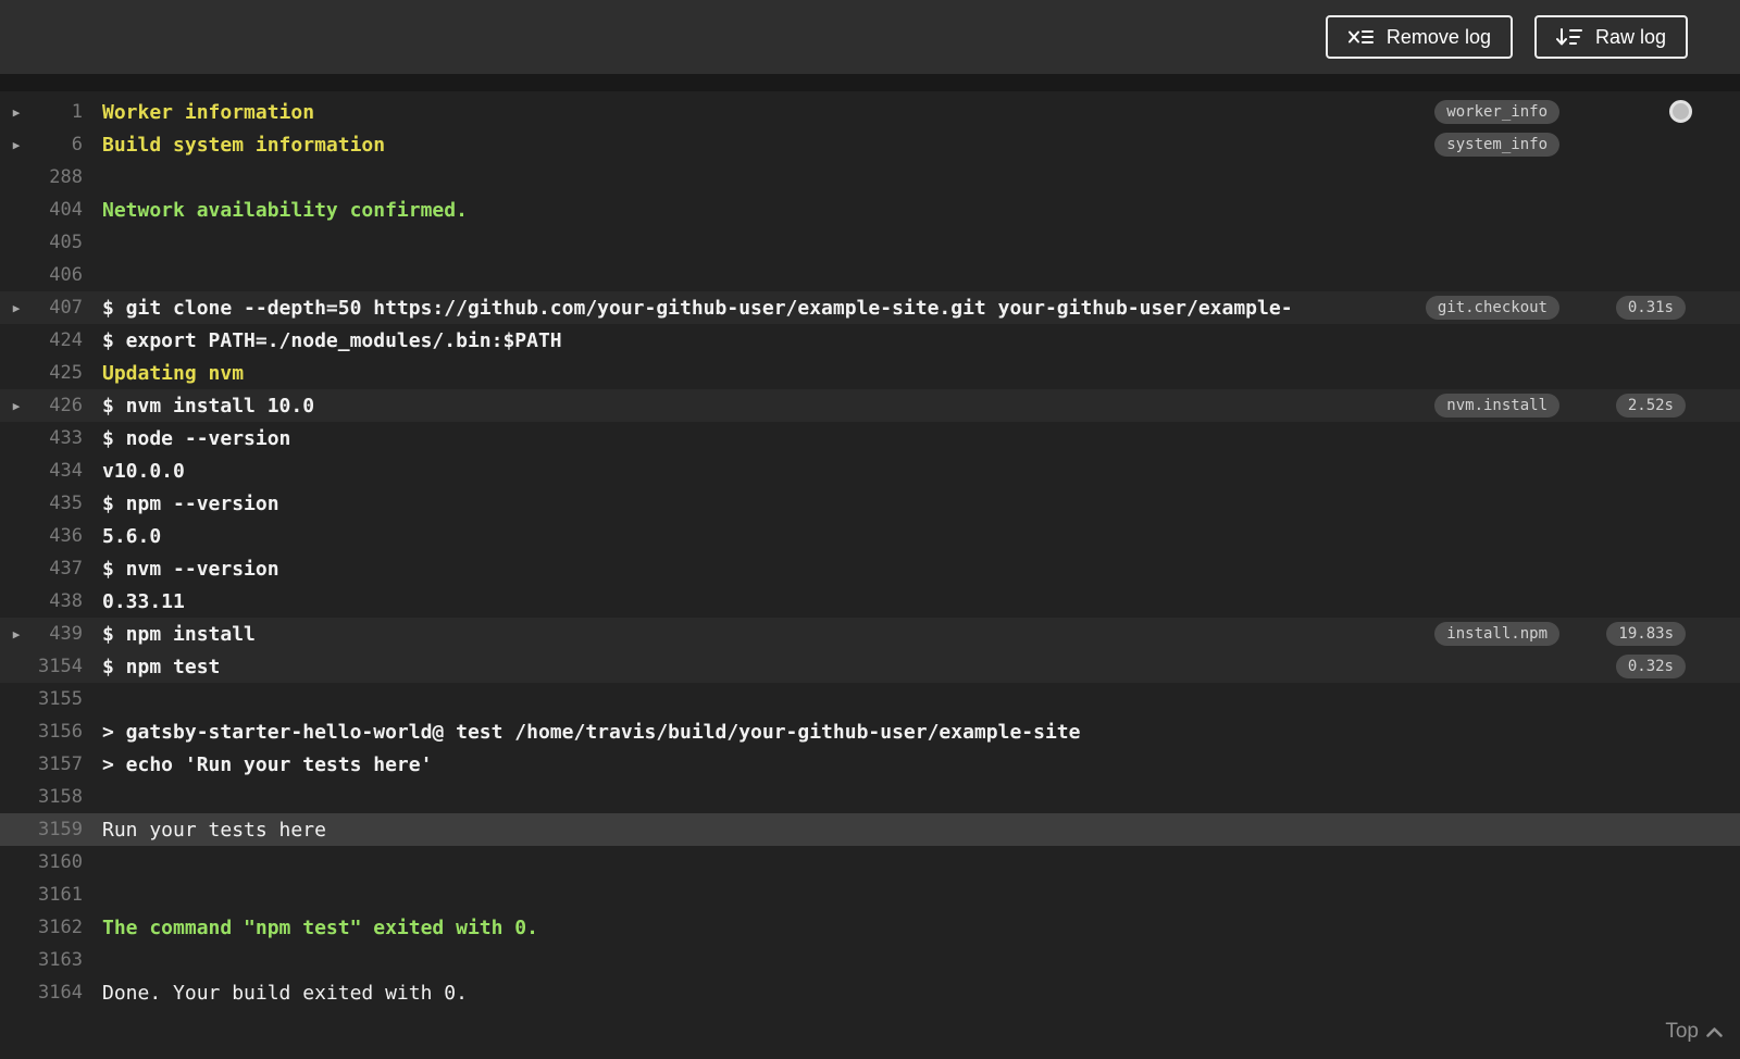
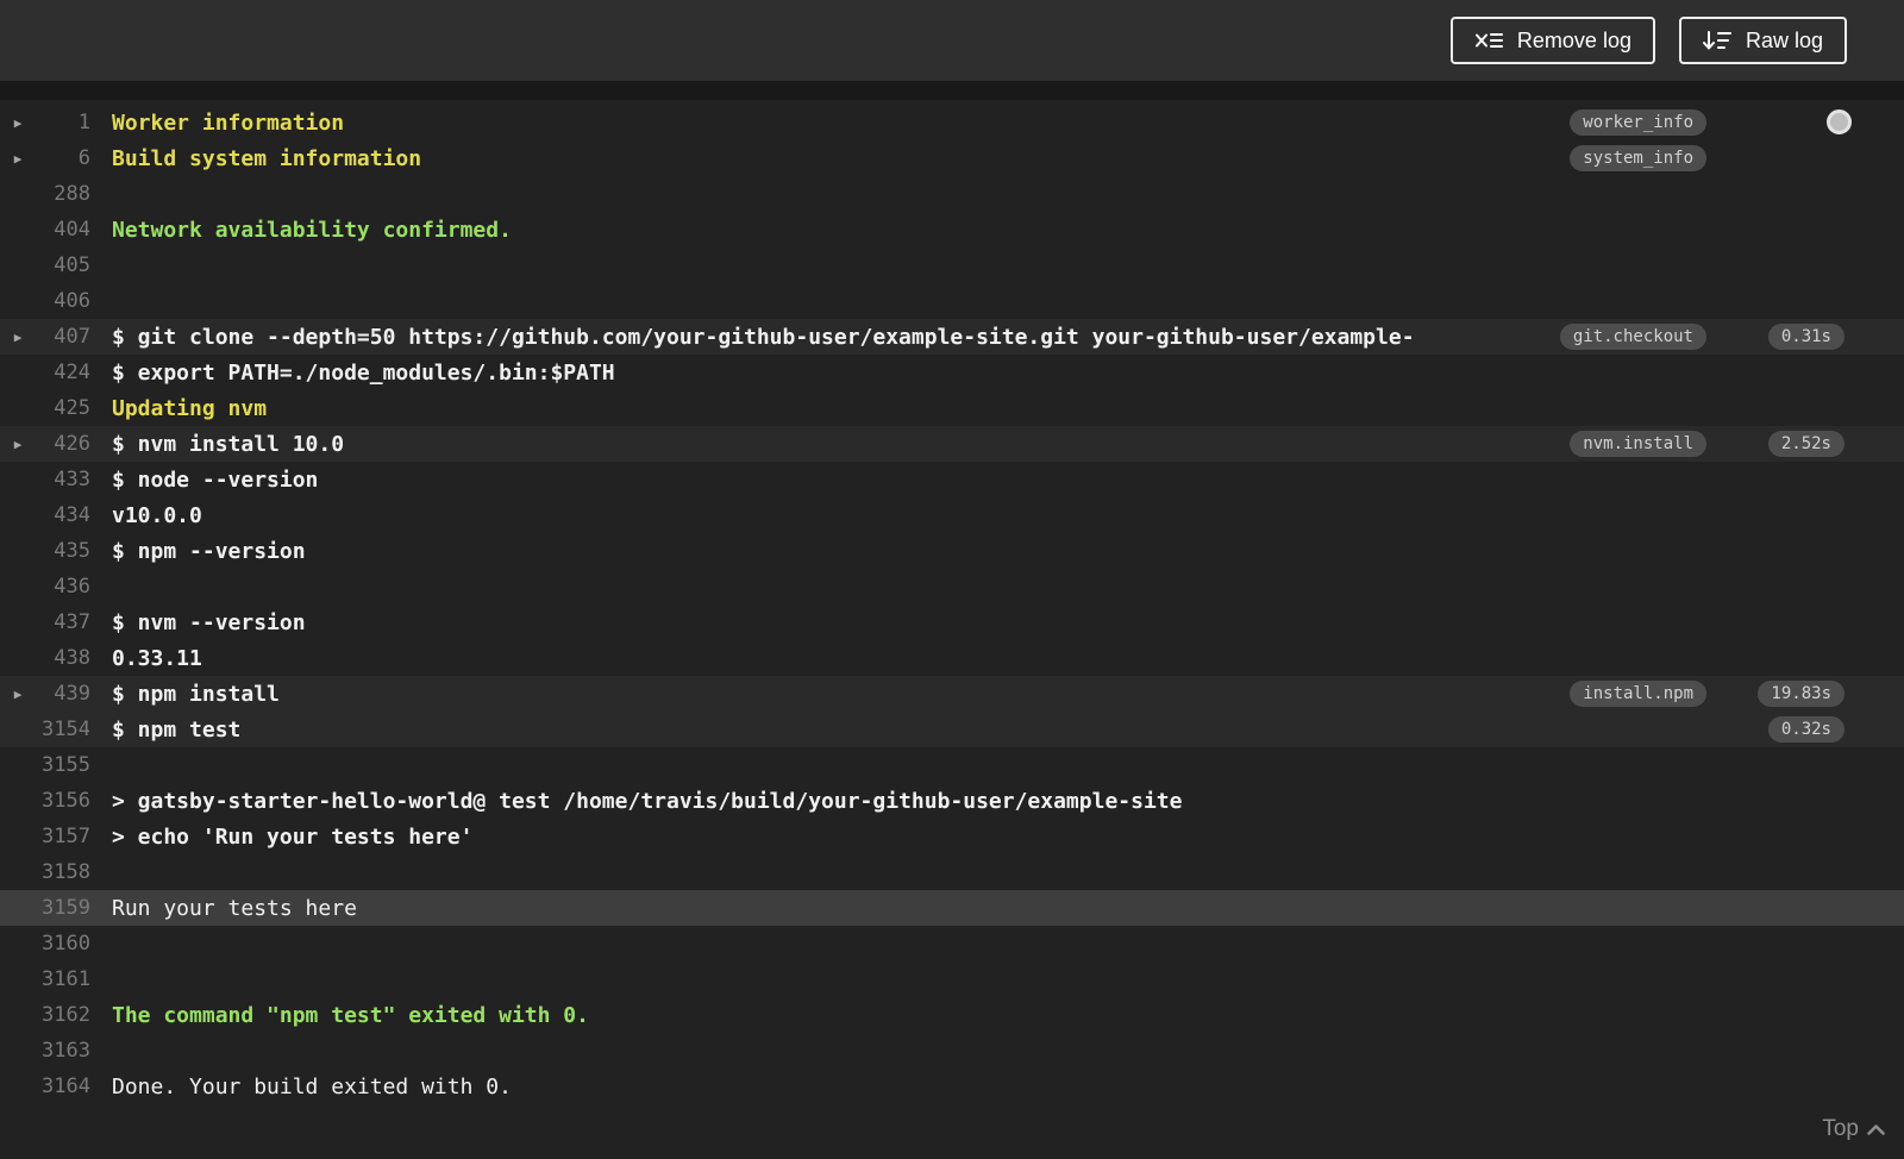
  Remove log
  Raw log
  ▶
  1
  Worker information
  worker_info
  ▶
  6
  Build system information
  system_info
  288
  404
  Network availability confirmed.
  405
  406
  ▶
  407
  $ git clone --depth=50 https://github.com/your-github-user/example-site.git your-github-user/example-
  git.checkout
  0.31s
  424
  $ export PATH=./node_modules/.bin:$PATH
  425
  Updating nvm
  ▶
  426
  $ nvm install 10.0
  nvm.install
  2.52s
  433
  $ node --version
  434
  v10.0.0
  435
  $ npm --version
  436
- 5.6.0
  437
  $ nvm --version
  438
  0.33.11
  ▶
  439
  $ npm install
  install.npm
  19.83s
  3154
  $ npm test
  0.32s
  3155
  3156
  > gatsby-starter-hello-world@ test /home/travis/build/your-github-user/example-site
  3157
  > echo 'Run your tests here'
  3158
  3159
  Run your tests here
  3160
  3161
  3162
  The command "npm test" exited with 0.
  3163
  3164
  Done. Your build exited with 0.
  Top
